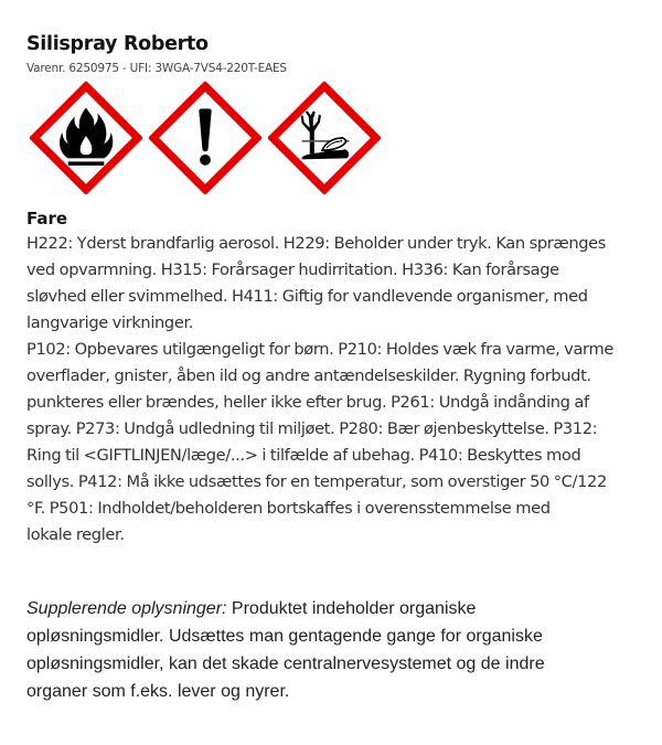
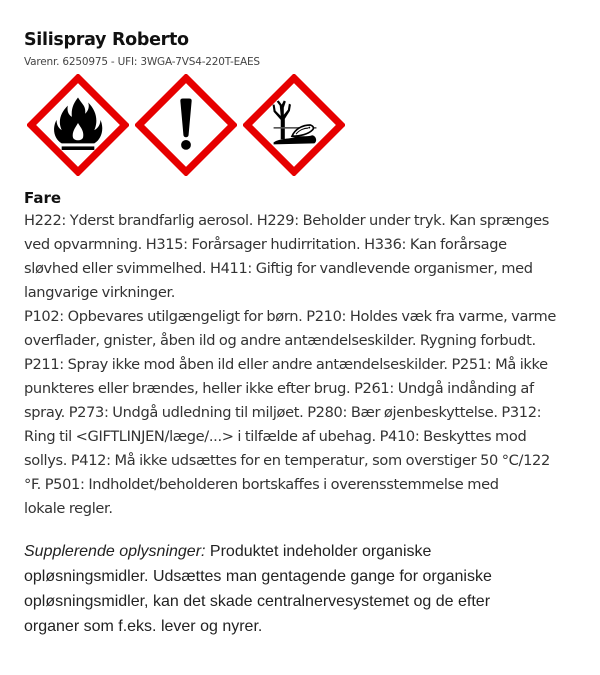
  Silispray Roberto
  Varenr. 6250975 - UFI: 3WGA-7VS4-220T-EAES
  Fare
  H222: Yderst brandfarlig aerosol. H229: Beholder under tryk. Kan sprænges
  ved opvarmning. H315: Forårsager hudirritation. H336: Kan forårsage
  sløvhed eller svimmelhed. H411: Giftig for vandlevende organismer, med
  langvarige virkninger.
  P102: Opbevares utilgængeligt for børn. P210: Holdes væk fra varme, varme
  overflader, gnister, åben ild og andre antændelseskilder. Rygning forbudt.
+ P211: Spray ikke mod åben ild eller andre antændelseskilder. P251: Må ikke
  punkteres eller brændes, heller ikke efter brug. P261: Undgå indånding af
  spray. P273: Undgå udledning til miljøet. P280: Bær øjenbeskyttelse. P312:
  Ring til <GIFTLINJEN/læge/...> i tilfælde af ubehag. P410: Beskyttes mod
  sollys. P412: Må ikke udsættes for en temperatur, som overstiger 50 °C/122
  °F. P501: Indholdet/beholderen bortskaffes i overensstemmelse med
  lokale regler.
  Supplerende oplysninger: Produktet indeholder organiske
  opløsningsmidler. Udsættes man gentagende gange for organiske
- opløsningsmidler, kan det skade centralnervesystemet og de indre
+ opløsningsmidler, kan det skade centralnervesystemet og de efter
  organer som f.eks. lever og nyrer.
